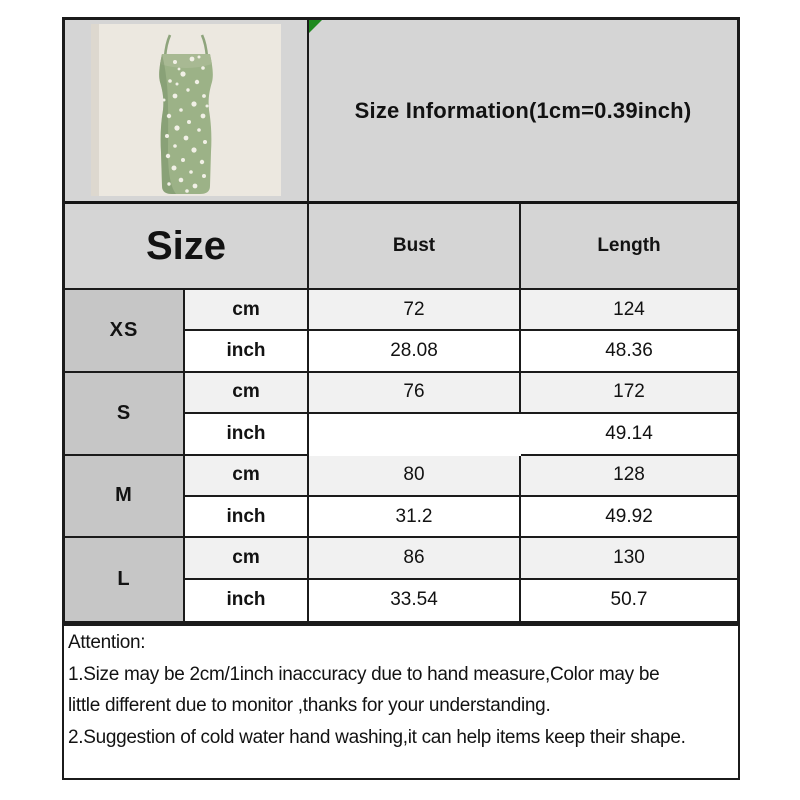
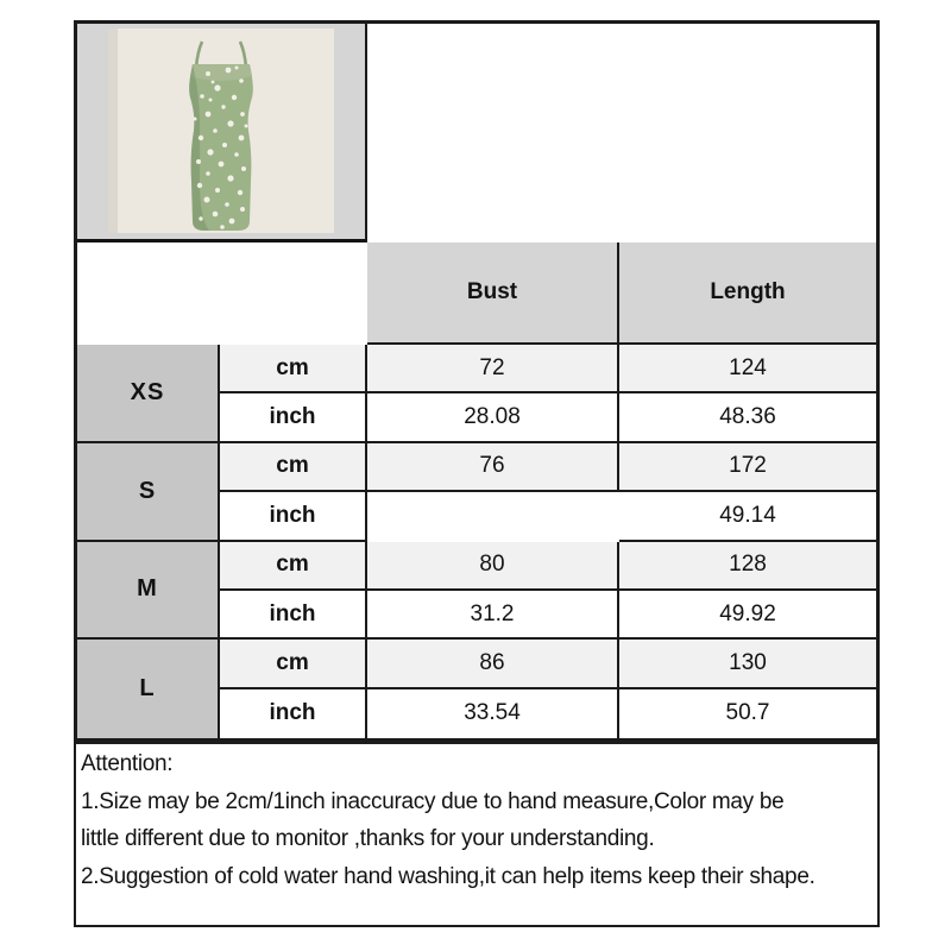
- Size Information(1cm=0.39inch)
- Size
  Bust
  Length
  XS
  cm
  72
  124
  inch
  28.08
  48.36
  S
  cm
  76
  172
  inch
  49.14
  M
  cm
  80
  128
  inch
  31.2
  49.92
  L
  cm
  86
  130
  inch
  33.54
  50.7
  Attention:
  1.Size may be 2cm/1inch inaccuracy due to hand measure,Color may be
  little different due to monitor ,thanks for your understanding.
  2.Suggestion of cold water hand washing,it can help items keep their shape.
